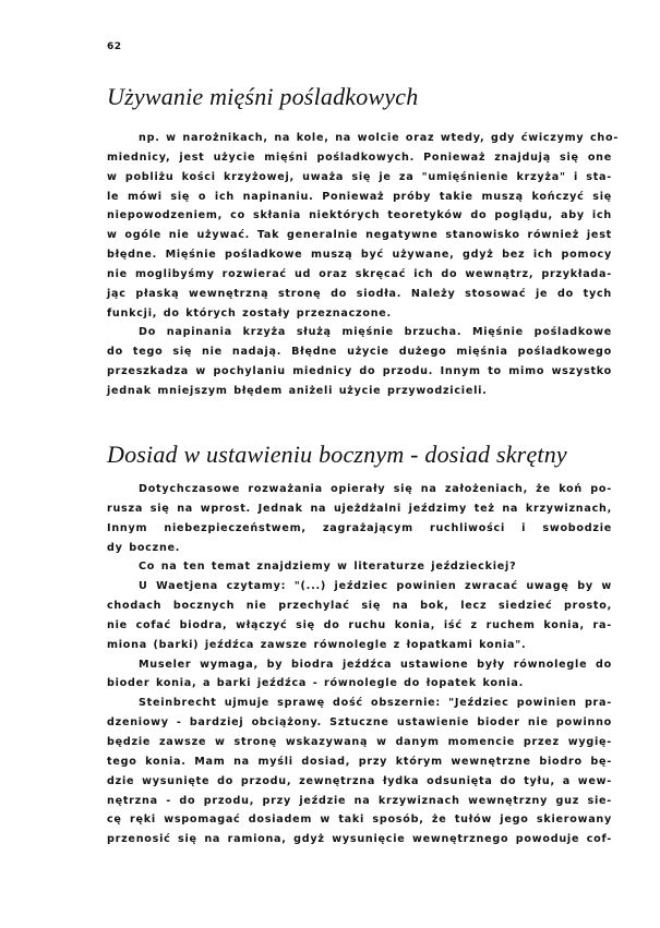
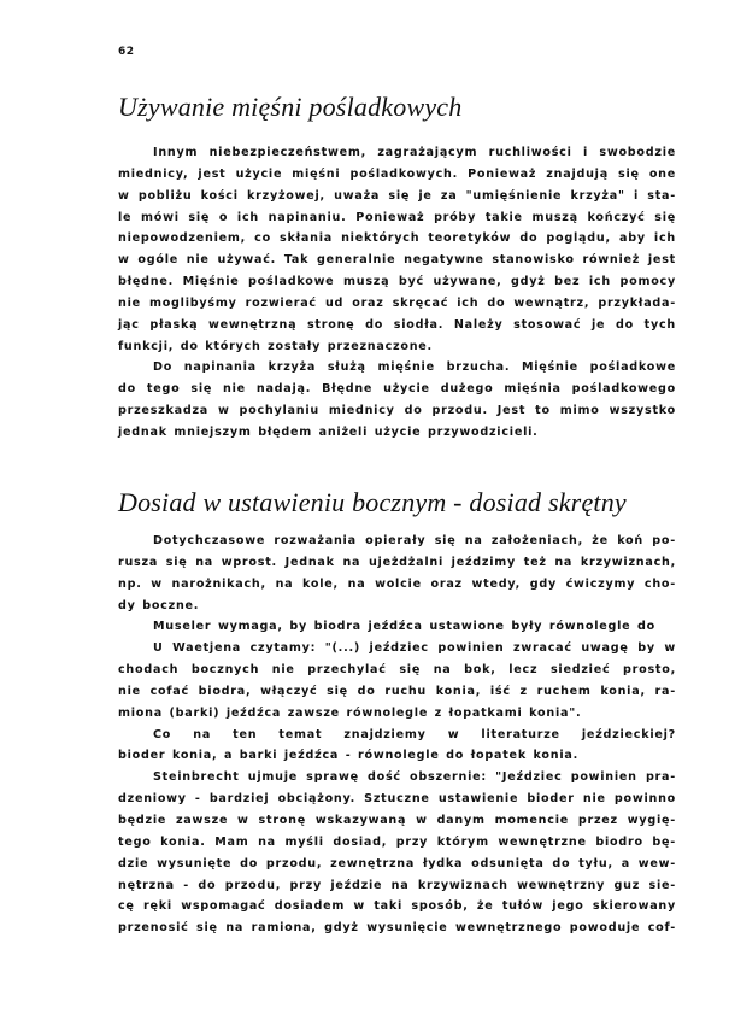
  62
  Używanie mięśni pośladkowych
- np. w narożnikach, na kole, na wolcie oraz wtedy, gdy ćwiczymy cho-
+ Innym niebezpieczeństwem, zagrażającym ruchliwości i swobodzie
  miednicy, jest użycie mięśni pośladkowych. Ponieważ znajdują się one
  w pobliżu kości krzyżowej, uważa się je za "umięśnienie krzyża" i sta-
  le mówi się o ich napinaniu. Ponieważ próby takie muszą kończyć się
  niepowodzeniem, co skłania niektórych teoretyków do poglądu, aby ich
  w ogóle nie używać. Tak generalnie negatywne stanowisko również jest
  błędne. Mięśnie pośladkowe muszą być używane, gdyż bez ich pomocy
  nie moglibyśmy rozwierać ud oraz skręcać ich do wewnątrz, przykłada-
  jąc płaską wewnętrzną stronę do siodła. Należy stosować je do tych
  funkcji, do których zostały przeznaczone.
  Do napinania krzyża służą mięśnie brzucha. Mięśnie pośladkowe
  do tego się nie nadają. Błędne użycie dużego mięśnia pośladkowego
- przeszkadza w pochylaniu miednicy do przodu. Innym to mimo wszystko
+ przeszkadza w pochylaniu miednicy do przodu. Jest to mimo wszystko
  jednak mniejszym błędem aniżeli użycie przywodzicieli.
  Dosiad w ustawieniu bocznym - dosiad skrętny
  Dotychczasowe rozważania opierały się na założeniach, że koń po-
  rusza się na wprost. Jednak na ujeżdżalni jeździmy też na krzywiznach,
- Innym niebezpieczeństwem, zagrażającym ruchliwości i swobodzie
+ np. w narożnikach, na kole, na wolcie oraz wtedy, gdy ćwiczymy cho-
  dy boczne.
- Co na ten temat znajdziemy w literaturze jeździeckiej?
+ Museler wymaga, by biodra jeźdźca ustawione były równolegle do
  U Waetjena czytamy: "(...) jeździec powinien zwracać uwagę by w
  chodach bocznych nie przechylać się na bok, lecz siedzieć prosto,
  nie cofać biodra, włączyć się do ruchu konia, iść z ruchem konia, ra-
  miona (barki) jeźdźca zawsze równolegle z łopatkami konia".
- Museler wymaga, by biodra jeźdźca ustawione były równolegle do
+ Co na ten temat znajdziemy w literaturze jeździeckiej?
  bioder konia, a barki jeźdźca - równolegle do łopatek konia.
  Steinbrecht ujmuje sprawę dość obszernie: "Jeździec powinien pra-
  dzeniowy - bardziej obciążony. Sztuczne ustawienie bioder nie powinno
  będzie zawsze w stronę wskazywaną w danym momencie przez wygię-
  tego konia. Mam na myśli dosiad, przy którym wewnętrzne biodro bę-
  dzie wysunięte do przodu, zewnętrzna łydka odsunięta do tyłu, a wew-
  nętrzna - do przodu, przy jeździe na krzywiznach wewnętrzny guz sie-
  cę ręki wspomagać dosiadem w taki sposób, że tułów jego skierowany
  przenosić się na ramiona, gdyż wysunięcie wewnętrznego powoduje cof-
